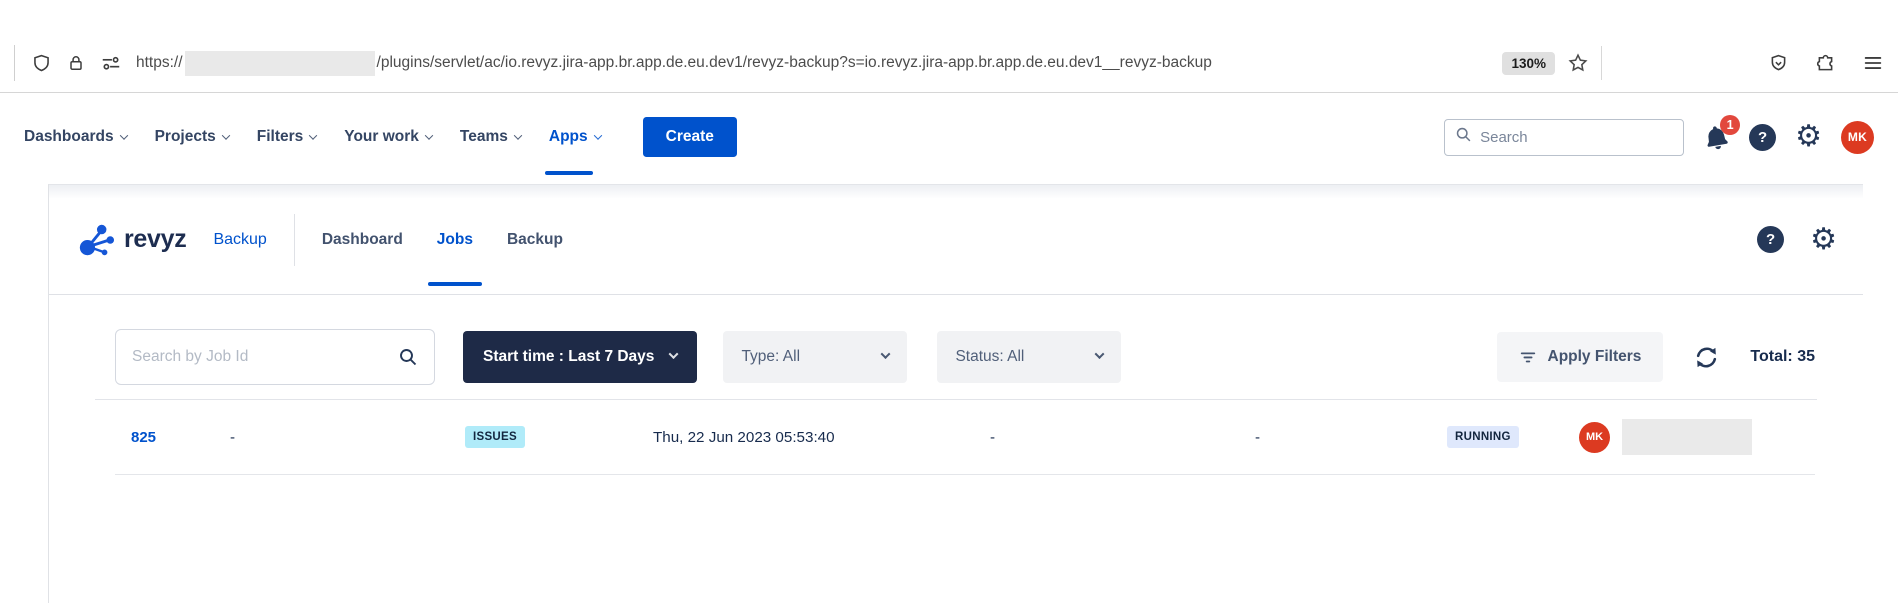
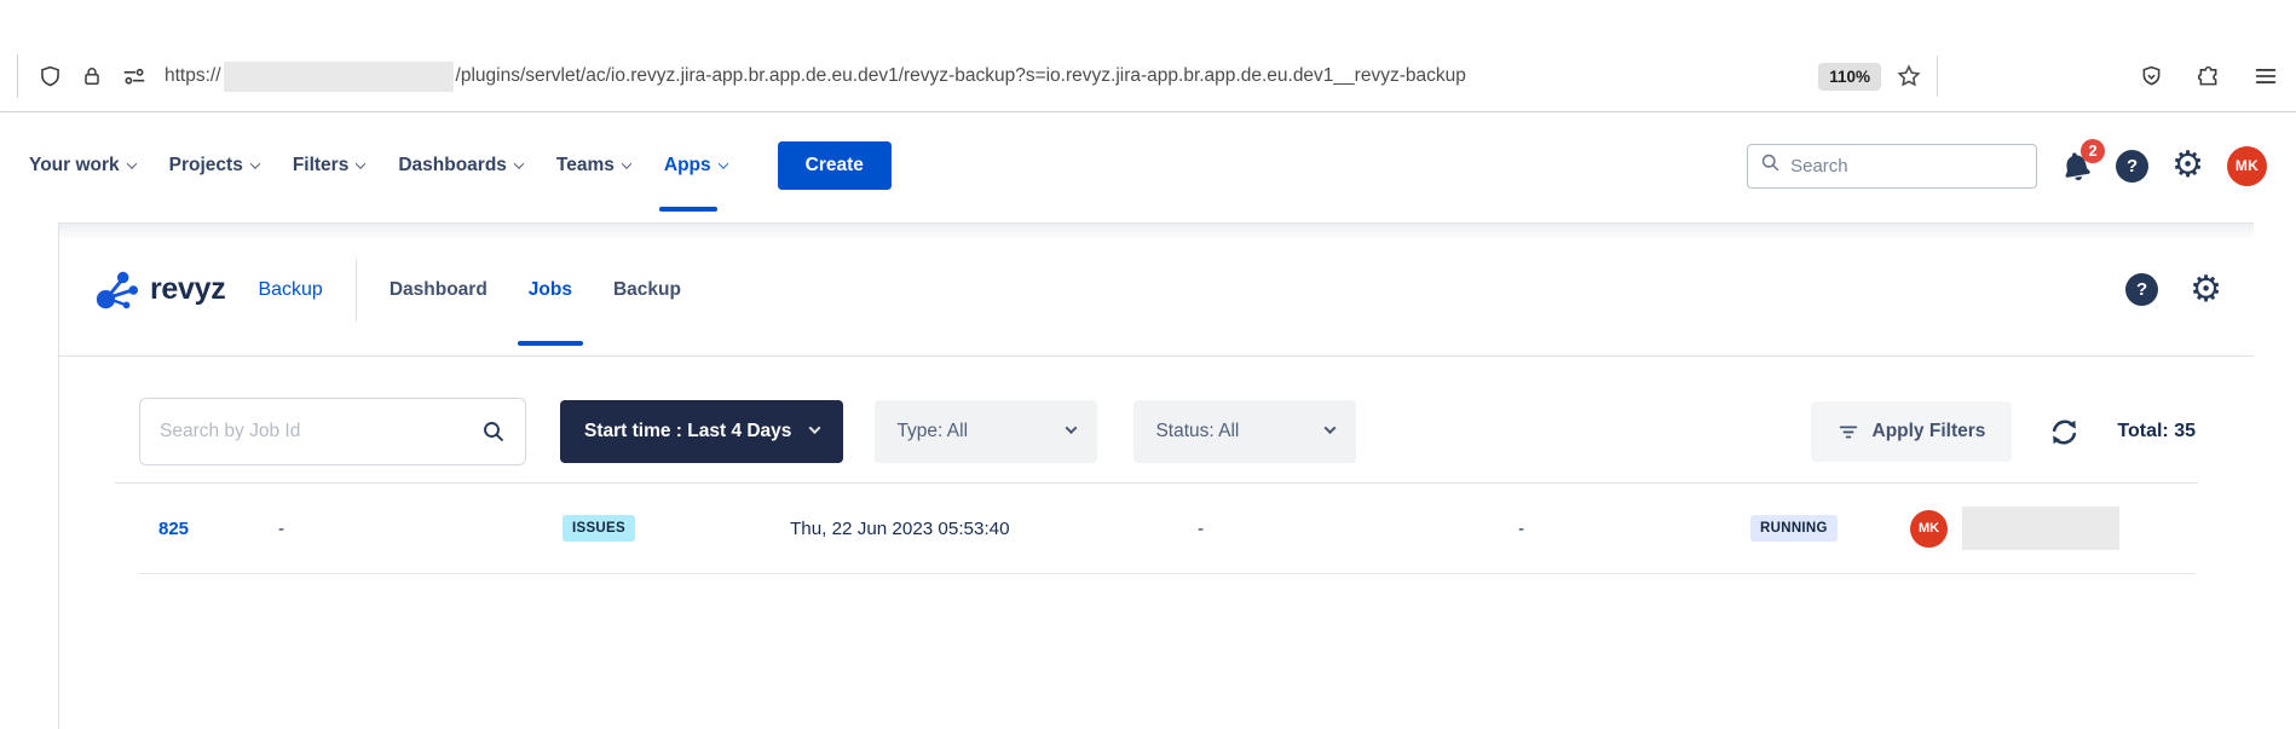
  https://
  /plugins/servlet/ac/io.revyz.jira-app.br.app.de.eu.dev1/revyz-backup?s=io.revyz.jira-app.br.app.de.eu.dev1__revyz-backup
- 130%
+ 110%
- Dashboards
+ Your work
  Projects
  Filters
- Your work
+ Dashboards
  Teams
  Apps
  Create
  Search
- 1
+ 2
  ?
  ⚙
  MK
  revyz
  Backup
  Dashboard
  Jobs
  Backup
  ?
  ⚙
  Search by Job Id
- Start time : Last 7 Days
+ Start time : Last 4 Days
  Type: All
  Status: All
  Apply Filters
  Total: 35
  825
  -
  ISSUES
  Thu, 22 Jun 2023 05:53:40
  -
  -
  RUNNING
  MK
